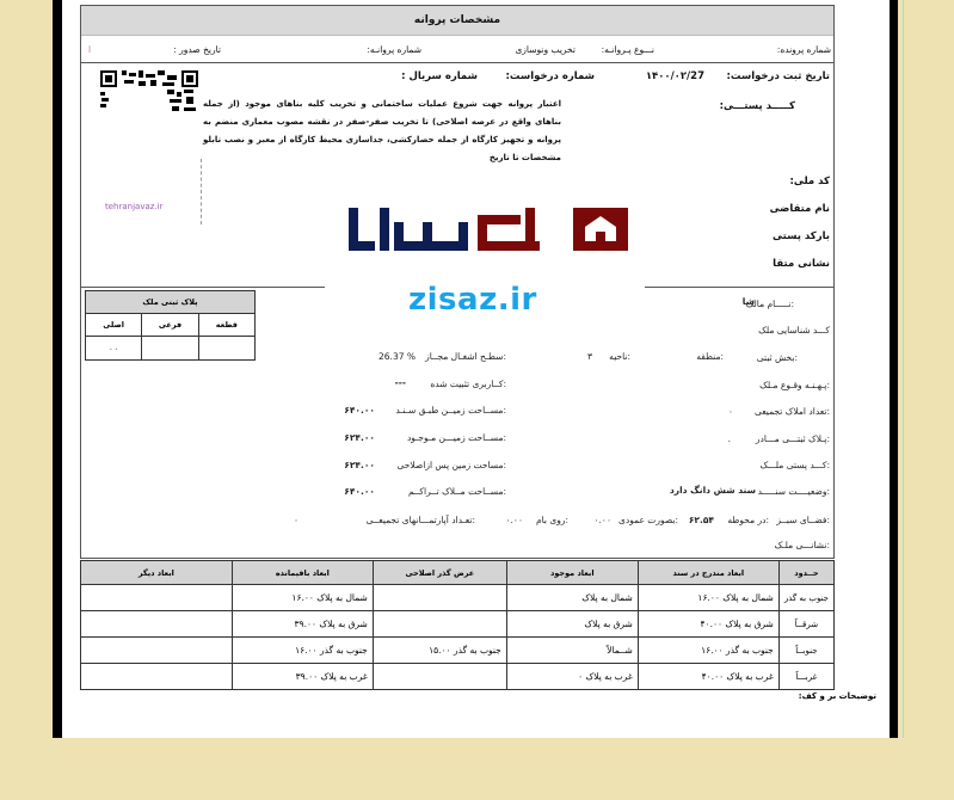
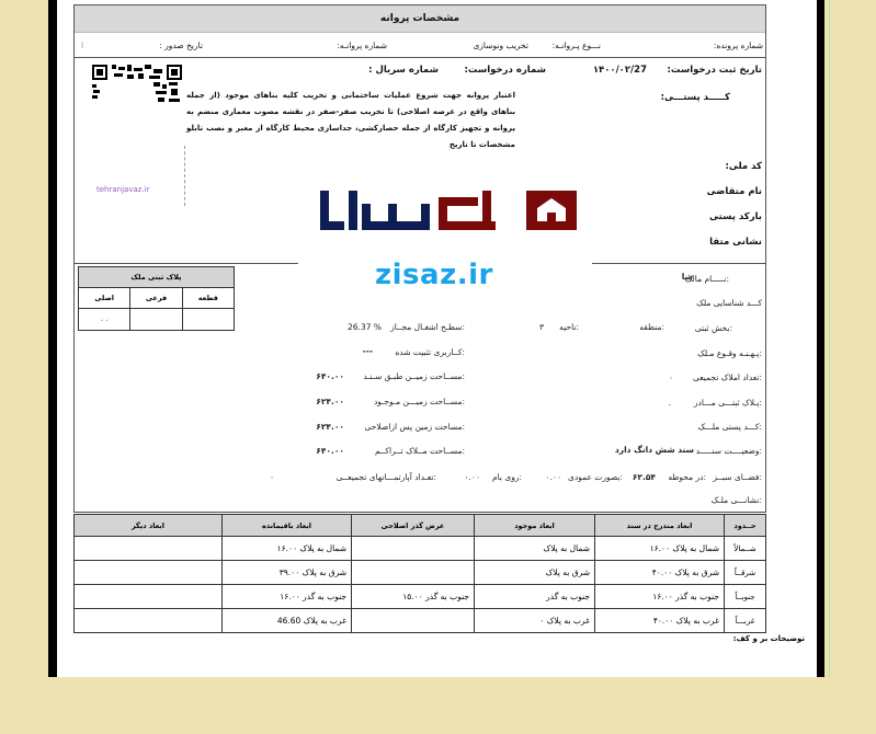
  مشخصات پروانه
  شماره پرونده:
  نـــوع پـروانـه:
  تخریب ونوسازی
  شماره پروانـه:
  تاریخ صدور :
  ا
  tehranjavaz.ir
  تاریخ ثبت درخواست:
  ۱۴۰۰/۰۲/27
  شماره درخواست:
  شماره سریال :
  کـــــد پستـــی:
  اعتبار پروانه جهت شروع عملیات ساختمانی و تخریب کلیه بناهای موجود (از جمله بناهای واقع در عرصه اصلاحی) تا تخریب صفر-صفر در نقشه مصوب معماری منضم به پروانه و تجهیز کارگاه از جمله حصارکشی، جداسازی محیط کارگاه از معبر و نصب تابلو مشخصات تا تاریخ
  کد ملی:
  نام متقاضی
  بارکد پستی
  نشانی متقا
  پلاک ثبتی ملک
  قطعه
  فرعی
  اصلی
  . .
  نـــــام مالک:
  شا
  کـــد شناسایی ملک
  بخش ثبتی:
  منطقه:
  ناحیه:
  ۳
  پـهـنـه وقـوع مـلک:
  تعداد املاک تجمیعی:
  ۰
  پـلاک ثبتـــی مـــادر:
  .
  کـــد پستی ملـــک:
  وضعیــــت سنـــــد:
  سند شش دانگ دارد
  سطـح اشغـال مجــاز:
  26.37 %
  کــاربری تثبیت شده:
  ---
  مســاحت زمیــن طبـق سـنـد:
  ۶۴۰.۰۰
  مســاحت زمیـــن مـوجـود:
  ۶۲۴.۰۰
  مساحت زمین پس ازاصلاحی:
  ۶۲۴.۰۰
  مســاحت مــلاک تــراکــم:
  ۶۴۰.۰۰
  فضــای سبــز:
  در محوطه:
  ۶۲.۵۴
  بصورت عمودی:
  ۰.۰۰
  روی بام:
  ۰.۰۰
  تعـداد آپارتمـــانهای تجمیعــی:
  ۰
  نشانـــی ملـک:
  zisaz.ir
  حــدود	ابعاد مندرج در سند	ابعاد موجود	عرض گذر اصلاحی	ابعاد باقیمانده	ابعاد دیگر
- جنوب به گذر	شمال به پلاک ۱۶.۰۰	شمال به پلاک		شمال به پلاک ۱۶.۰۰
+ شــمالاً	شمال به پلاک ۱۶.۰۰	شمال به پلاک		شمال به پلاک ۱۶.۰۰
  شرقــاً	شرق به پلاک ۴۰.۰۰	شرق به پلاک		شرق به پلاک ۳۹.۰۰
- جنوبــاً	جنوب به گذر ۱۶.۰۰	شــمالاً	جنوب به گذر ۱۵.۰۰	جنوب به گذر ۱۶.۰۰
+ جنوبــاً	جنوب به گذر ۱۶.۰۰	جنوب به گذر	جنوب به گذر ۱۵.۰۰	جنوب به گذر ۱۶.۰۰
- غربـــاً	غرب به پلاک ۴۰.۰۰	غرب به پلاک ۰		غرب به پلاک ۳۹.۰۰
+ غربـــاً	غرب به پلاک ۴۰.۰۰	غرب به پلاک ۰		غرب به پلاک 46.60
  توضیحات بر و کف:
